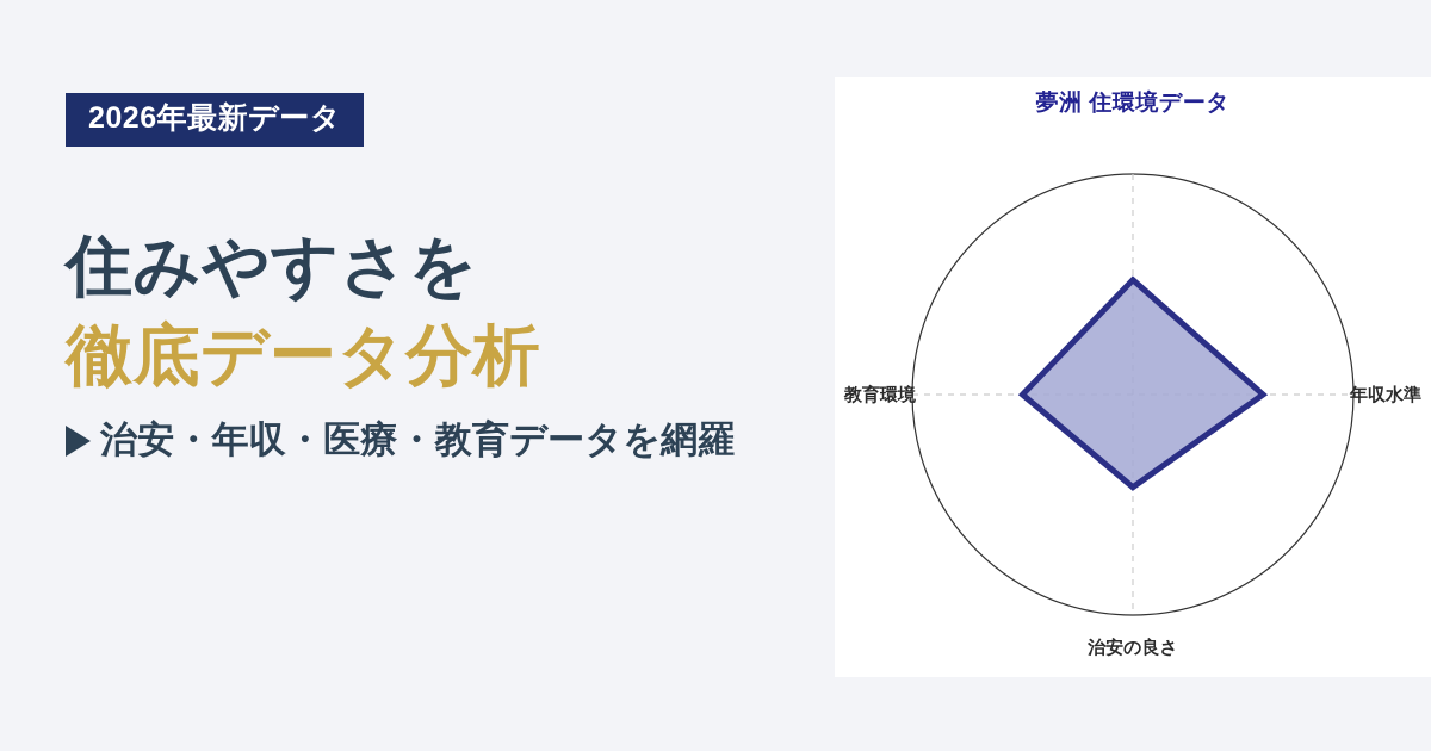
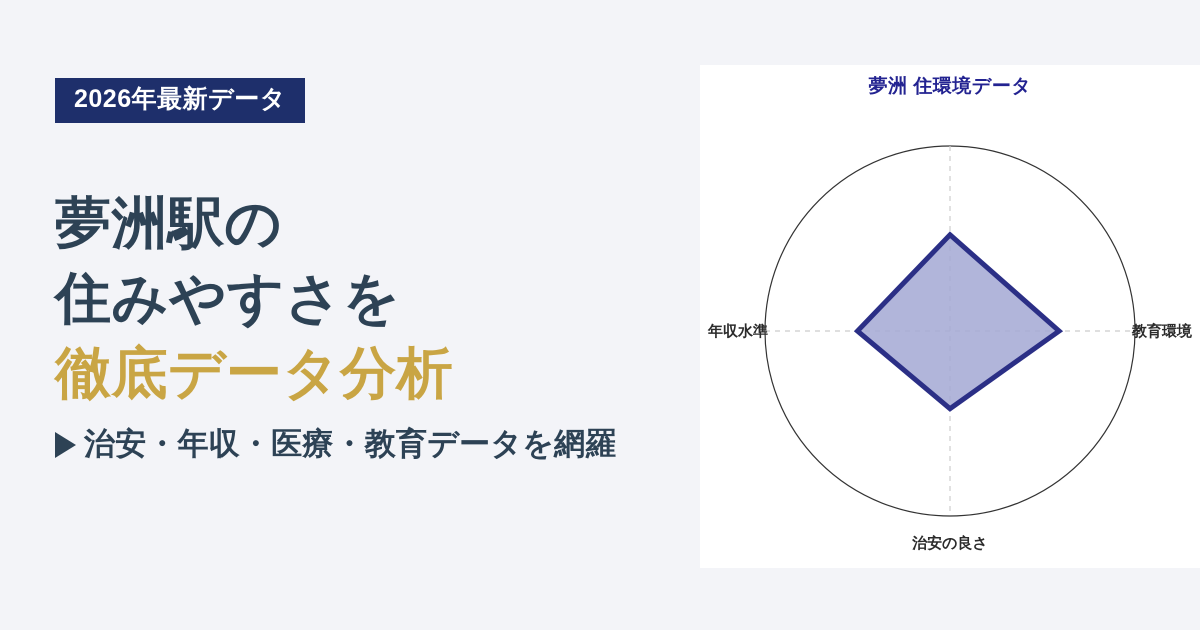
  2026年最新データ
+ 夢洲駅の
  住みやすさを
  徹底データ分析
  治安・年収・医療・教育データを網羅
  夢洲 住環境データ
- 年収水準
+ 教育環境
  治安の良さ
- 教育環境
+ 年収水準
